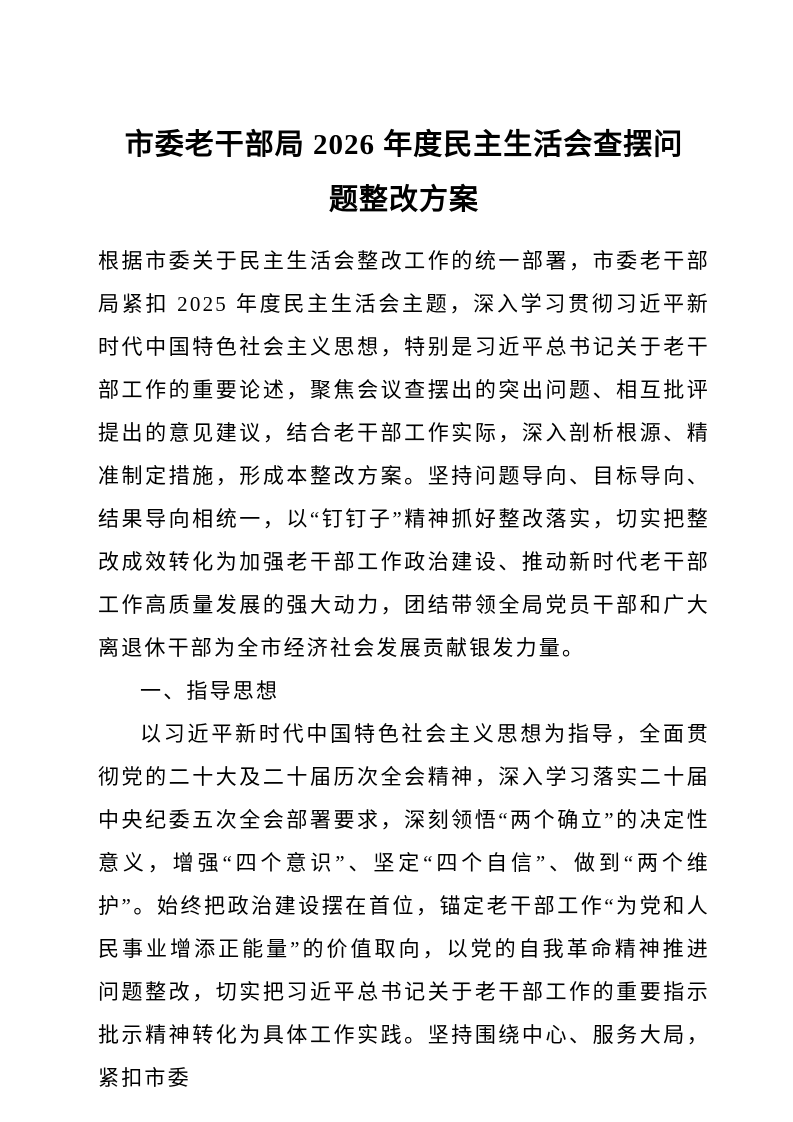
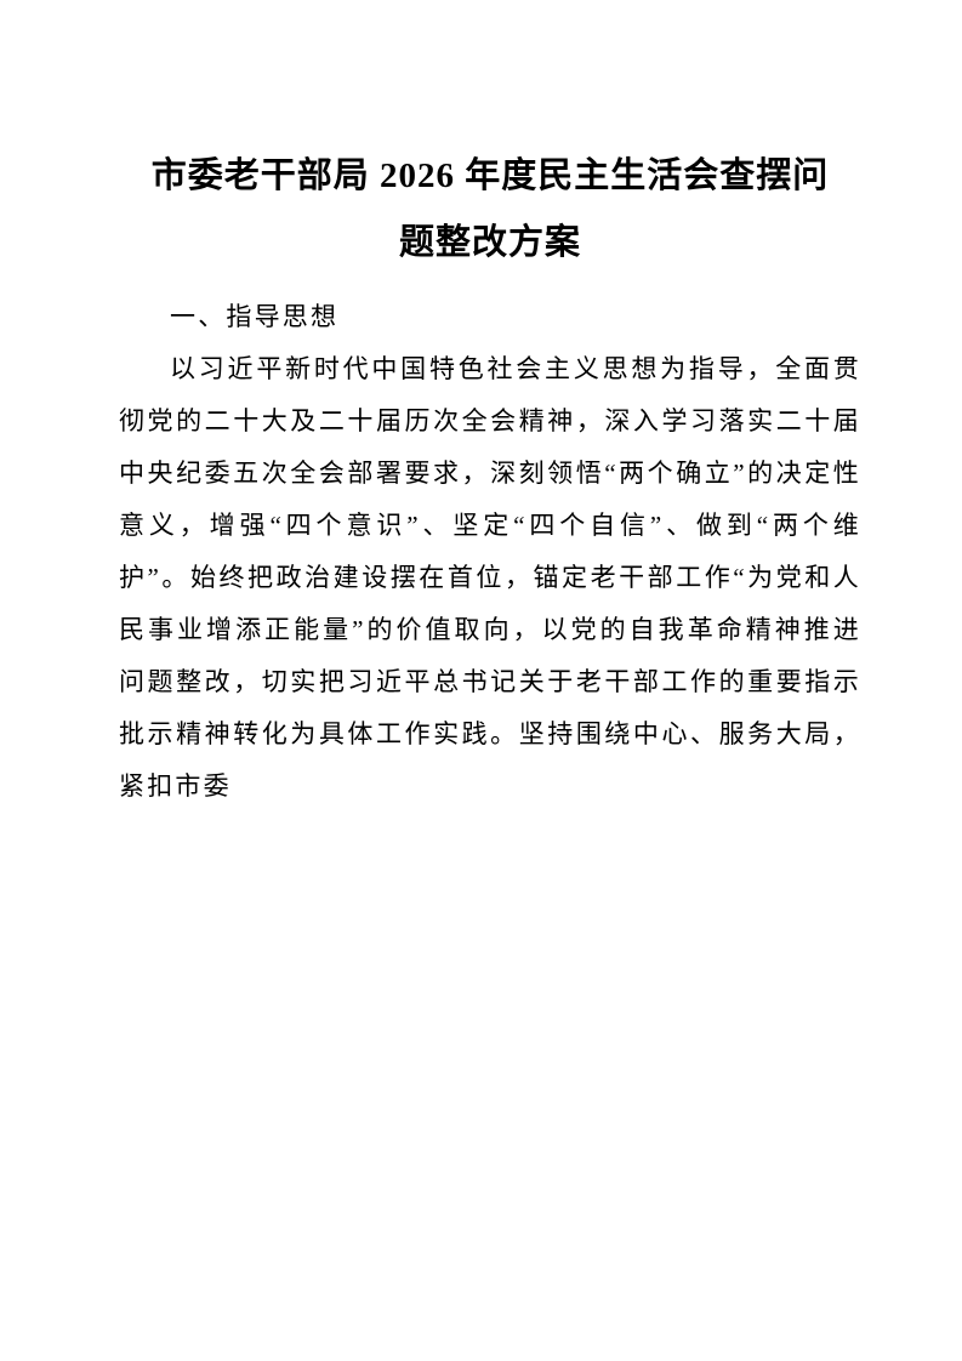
  市委老干部局 2026 年度民主生活会查摆问
  题整改方案
- 根据市委关于民主生活会整改工作的统一部署，市委老干部局紧扣 2025 年度民主生活会主题，深入学习贯彻习近平新时代中国特色社会主义思想，特别是习近平总书记关于老干部工作的重要论述，聚焦会议查摆出的突出问题、相互批评提出的意见建议，结合老干部工作实际，深入剖析根源、精准制定措施，形成本整改方案。坚持问题导向、目标导向、结果导向相统一，以“钉钉子”精神抓好整改落实，切实把整改成效转化为加强老干部工作政治建设、推动新时代老干部工作高质量发展的强大动力，团结带领全局党员干部和广大离退休干部为全市经济社会发展贡献银发力量。
  一、指导思想
  以习近平新时代中国特色社会主义思想为指导，全面贯彻党的二十大及二十届历次全会精神，深入学习落实二十届中央纪委五次全会部署要求，深刻领悟“两个确立”的决定性意义，增强“四个意识”、坚定“四个自信”、做到“两个维护”。始终把政治建设摆在首位，锚定老干部工作“为党和人民事业增添正能量”的价值取向，以党的自我革命精神推进问题整改，切实把习近平总书记关于老干部工作的重要指示批示精神转化为具体工作实践。坚持围绕中心、服务大局，紧扣市委
